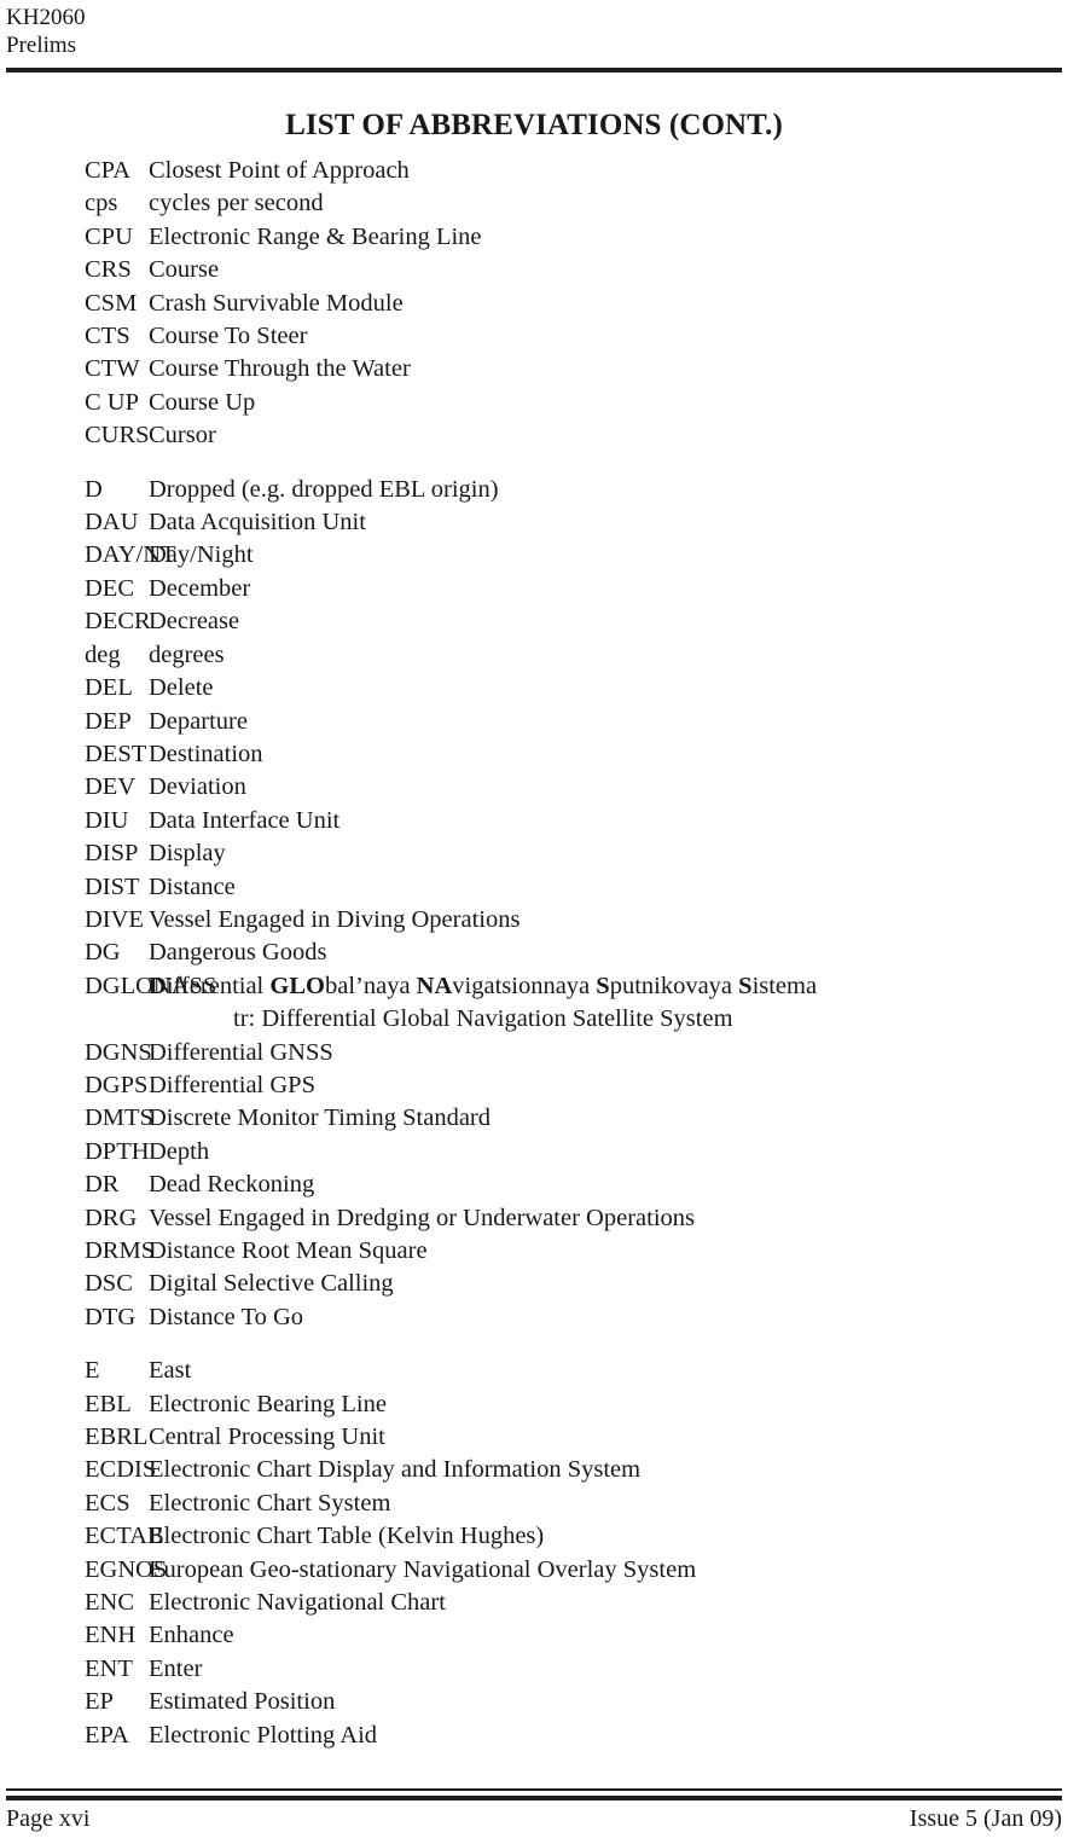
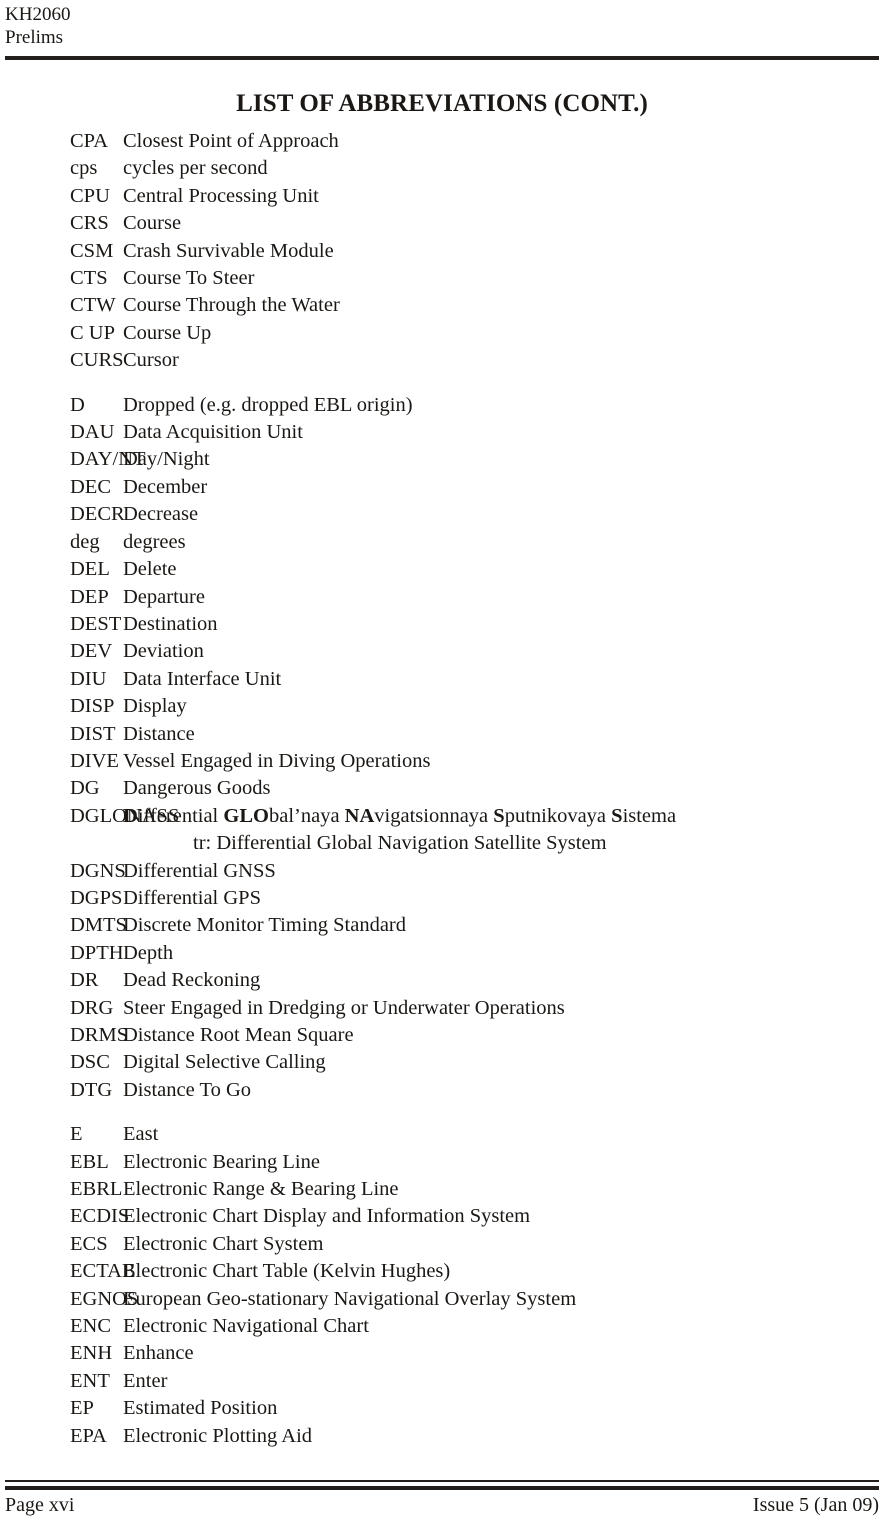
  KH2060
  Prelims
  LIST OF ABBREVIATIONS (CONT.)
  CPA
  Closest Point of Approach
  cps
  cycles per second
  CPU
- Electronic Range & Bearing Line
+ Central Processing Unit
  CRS
  Course
  CSM
  Crash Survivable Module
  CTS
  Course To Steer
  CTW
  Course Through the Water
  C UP
  Course Up
  CURS
  Cursor
  D
  Dropped (e.g. dropped EBL origin)
  DAU
  Data Acquisition Unit
  DAY/NT
  Day/Night
  DEC
  December
  DECR
  Decrease
  deg
  degrees
  DEL
  Delete
  DEP
  Departure
  DEST
  Destination
  DEV
  Deviation
  DIU
  Data Interface Unit
  DISP
  Display
  DIST
  Distance
  DIVE
  Vessel Engaged in Diving Operations
  DG
  Dangerous Goods
  DGLONASS
  Differential GLObal’naya NAvigatsionnaya Sputnikovaya Sistema
  tr: Differential Global Navigation Satellite System
  DGNS
  Differential GNSS
  DGPS
  Differential GPS
  DMTS
  Discrete Monitor Timing Standard
  DPTH
  Depth
  DR
  Dead Reckoning
  DRG
- Vessel Engaged in Dredging or Underwater Operations
+ Steer Engaged in Dredging or Underwater Operations
  DRMS
  Distance Root Mean Square
  DSC
  Digital Selective Calling
  DTG
  Distance To Go
  E
  East
  EBL
  Electronic Bearing Line
  EBRL
- Central Processing Unit
+ Electronic Range & Bearing Line
  ECDIS
  Electronic Chart Display and Information System
  ECS
  Electronic Chart System
  ECTAB
  Electronic Chart Table (Kelvin Hughes)
  EGNOS
  European Geo-stationary Navigational Overlay System
  ENC
  Electronic Navigational Chart
  ENH
  Enhance
  ENT
  Enter
  EP
  Estimated Position
  EPA
  Electronic Plotting Aid
  Page xvi
  Issue 5 (Jan 09)
